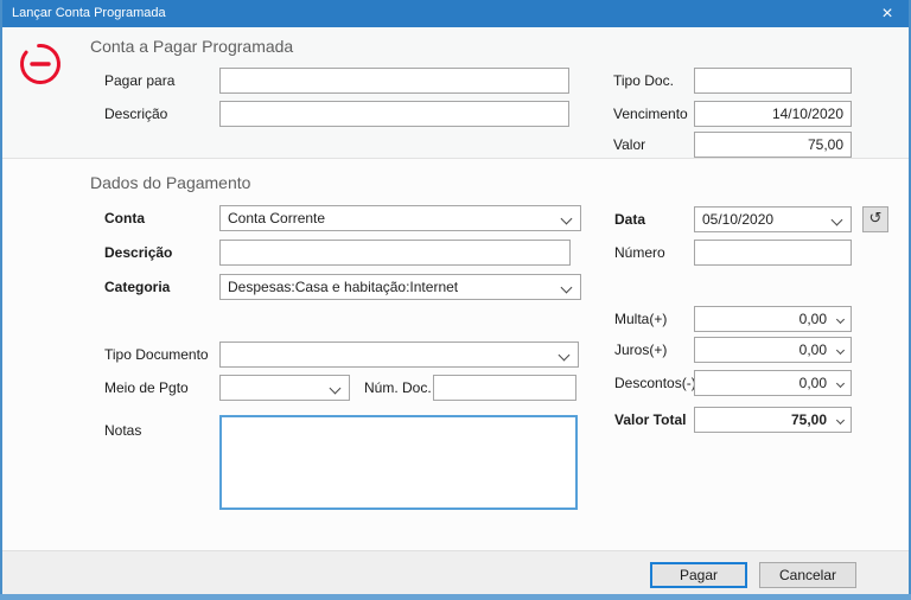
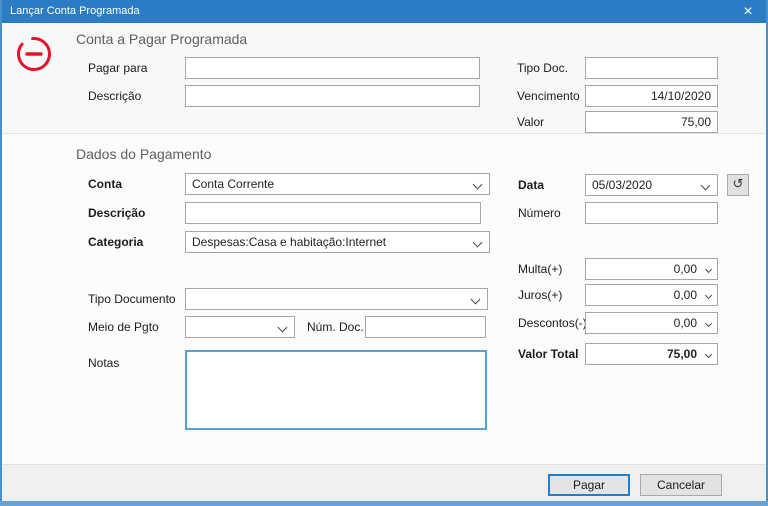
  Lançar Conta Programada
  ×
  Conta a Pagar Programada
  Pagar para
  Descrição
  Tipo Doc.
  Vencimento
  14/10/2020
  Valor
  75,00
  Dados do Pagamento
  Conta
  Conta Corrente
  Descrição
  Categoria
  Despesas:Casa e habitação:Internet
  Tipo Documento
  Meio de Pgto
  Núm. Doc.
  Notas
  Data
- 05/10/2020
+ 05/03/2020
  ↺
  Número
  Multa(+)
  0,00
  Juros(+)
  0,00
  Descontos(-
  0,00
  Valor Total
  75,00
  Pagar
  Cancelar
